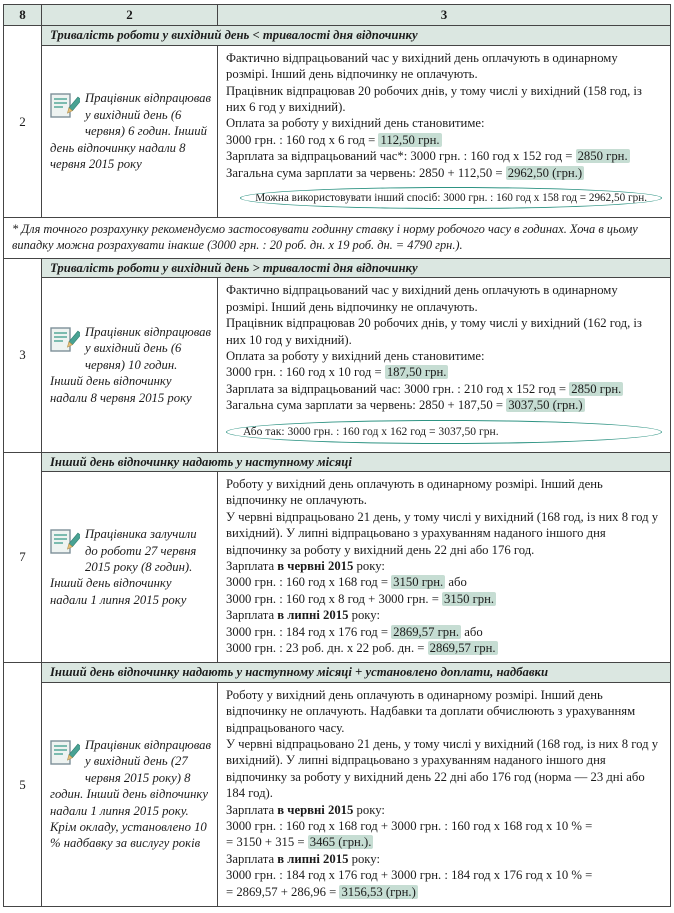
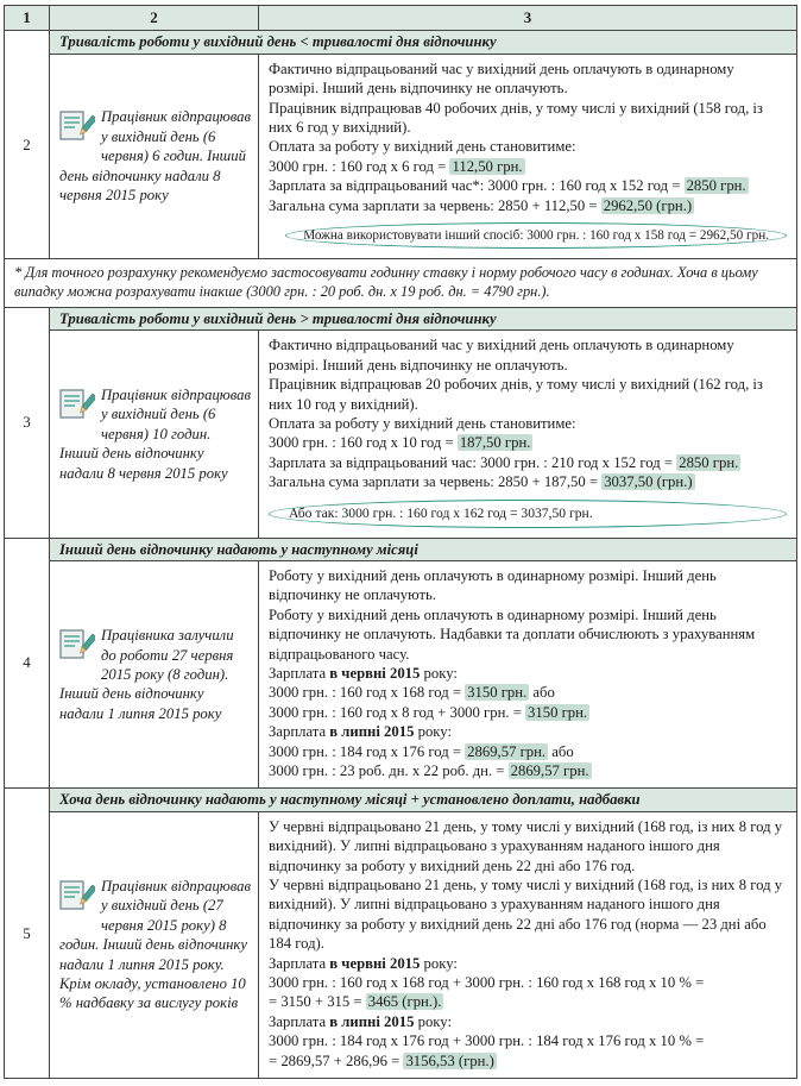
- 8	2	3
+ 1	2	3
  2	Тривалість роботи у вихідний день < тривалості дня відпочинку
- Працівник відпрацював у вихідний день (6 червня) 6 годин. Інший день відпочинку надали 8 червня 2015 року	Фактично відпрацьований час у вихідний день оплачують в одинарному розмірі. Інший день відпочинку не оплачують.Працівник відпрацював 20 робочих днів, у тому числі у вихідний (158 год, із них 6 год у вихідний).Оплата за роботу у вихідний день становитиме:3000 грн. : 160 год х 6 год = 112,50 грн.Зарплата за відпрацьований час*: 3000 грн. : 160 год х 152 год = 2850 грн.Загальна сума зарплати за червень: 2850 + 112,50 = 2962,50 (грн.) Можна використовувати інший спосіб: 3000 грн. : 160 год х 158 год = 2962,50 грн.
+ Працівник відпрацював у вихідний день (6 червня) 6 годин. Інший день відпочинку надали 8 червня 2015 року	Фактично відпрацьований час у вихідний день оплачують в одинарному розмірі. Інший день відпочинку не оплачують.Працівник відпрацював 40 робочих днів, у тому числі у вихідний (158 год, із них 6 год у вихідний).Оплата за роботу у вихідний день становитиме:3000 грн. : 160 год х 6 год = 112,50 грн.Зарплата за відпрацьований час*: 3000 грн. : 160 год х 152 год = 2850 грн.Загальна сума зарплати за червень: 2850 + 112,50 = 2962,50 (грн.) Можна використовувати інший спосіб: 3000 грн. : 160 год х 158 год = 2962,50 грн.
  * Для точного розрахунку рекомендуємо застосовувати годинну ставку і норму робочого часу в годинах. Хоча в цьому випадку можна розрахувати інакше (3000 грн. : 20 роб. дн. х 19 роб. дн. = 4790 грн.).
  3	Тривалість роботи у вихідний день > тривалості дня відпочинку
  Працівник відпрацював у вихідний день (6 червня) 10 годин. Інший день відпочинку надали 8 червня 2015 року	Фактично відпрацьований час у вихідний день оплачують в одинарному розмірі. Інший день відпочинку не оплачують.Працівник відпрацював 20 робочих днів, у тому числі у вихідний (162 год, із них 10 год у вихідний).Оплата за роботу у вихідний день становитиме:3000 грн. : 160 год х 10 год = 187,50 грн.Зарплата за відпрацьований час: 3000 грн. : 210 год х 152 год = 2850 грн.Загальна сума зарплати за червень: 2850 + 187,50 = 3037,50 (грн.) Або так: 3000 грн. : 160 год х 162 год = 3037,50 грн.
- 7	Інший день відпочинку надають у наступному місяці
+ 4	Інший день відпочинку надають у наступному місяці
- Працівника залучили до роботи 27 червня 2015 року (8 годин). Інший день відпочинку надали 1 липня 2015 року	Роботу у вихідний день оплачують в одинарному розмірі. Інший день відпочинку не оплачують.У червні відпрацьовано 21 день, у тому числі у вихідний (168 год, із них 8 год у вихідний). У липні відпрацьовано з урахуванням наданого іншого дня відпочинку за роботу у вихідний день 22 дні або 176 год.Зарплата в червні 2015 року:3000 грн. : 160 год х 168 год = 3150 грн. або3000 грн. : 160 год х 8 год + 3000 грн. = 3150 грн.Зарплата в липні 2015 року:3000 грн. : 184 год х 176 год = 2869,57 грн. або3000 грн. : 23 роб. дн. х 22 роб. дн. = 2869,57 грн.
+ Працівника залучили до роботи 27 червня 2015 року (8 годин). Інший день відпочинку надали 1 липня 2015 року	Роботу у вихідний день оплачують в одинарному розмірі. Інший день відпочинку не оплачують.Роботу у вихідний день оплачують в одинарному розмірі. Інший день відпочинку не оплачують. Надбавки та доплати обчислюють з урахуванням відпрацьованого часу.Зарплата в червні 2015 року:3000 грн. : 160 год х 168 год = 3150 грн. або3000 грн. : 160 год х 8 год + 3000 грн. = 3150 грн.Зарплата в липні 2015 року:3000 грн. : 184 год х 176 год = 2869,57 грн. або3000 грн. : 23 роб. дн. х 22 роб. дн. = 2869,57 грн.
- 5	Інший день відпочинку надають у наступному місяці + установлено доплати, надбавки
+ 5	Хоча день відпочинку надають у наступному місяці + установлено доплати, надбавки
- Працівник відпрацював у вихідний день (27 червня 2015 року) 8 годин. Інший день відпочинку надали 1 липня 2015 року. Крім окладу, установлено 10 % надбавку за вислугу років	Роботу у вихідний день оплачують в одинарному розмірі. Інший день відпочинку не оплачують. Надбавки та доплати обчислюють з урахуванням відпрацьованого часу.У червні відпрацьовано 21 день, у тому числі у вихідний (168 год, із них 8 год у вихідний). У липні відпрацьовано з урахуванням наданого іншого дня відпочинку за роботу у вихідний день 22 дні або 176 год (норма — 23 дні або 184 год).Зарплата в червні 2015 року:3000 грн. : 160 год х 168 год + 3000 грн. : 160 год х 168 год х 10 % == 3150 + 315 = 3465 (грн.).Зарплата в липні 2015 року:3000 грн. : 184 год х 176 год + 3000 грн. : 184 год х 176 год х 10 % == 2869,57 + 286,96 = 3156,53 (грн.)
+ Працівник відпрацював у вихідний день (27 червня 2015 року) 8 годин. Інший день відпочинку надали 1 липня 2015 року. Крім окладу, установлено 10 % надбавку за вислугу років	У червні відпрацьовано 21 день, у тому числі у вихідний (168 год, із них 8 год у вихідний). У липні відпрацьовано з урахуванням наданого іншого дня відпочинку за роботу у вихідний день 22 дні або 176 год.У червні відпрацьовано 21 день, у тому числі у вихідний (168 год, із них 8 год у вихідний). У липні відпрацьовано з урахуванням наданого іншого дня відпочинку за роботу у вихідний день 22 дні або 176 год (норма — 23 дні або 184 год).Зарплата в червні 2015 року:3000 грн. : 160 год х 168 год + 3000 грн. : 160 год х 168 год х 10 % == 3150 + 315 = 3465 (грн.).Зарплата в липні 2015 року:3000 грн. : 184 год х 176 год + 3000 грн. : 184 год х 176 год х 10 % == 2869,57 + 286,96 = 3156,53 (грн.)
